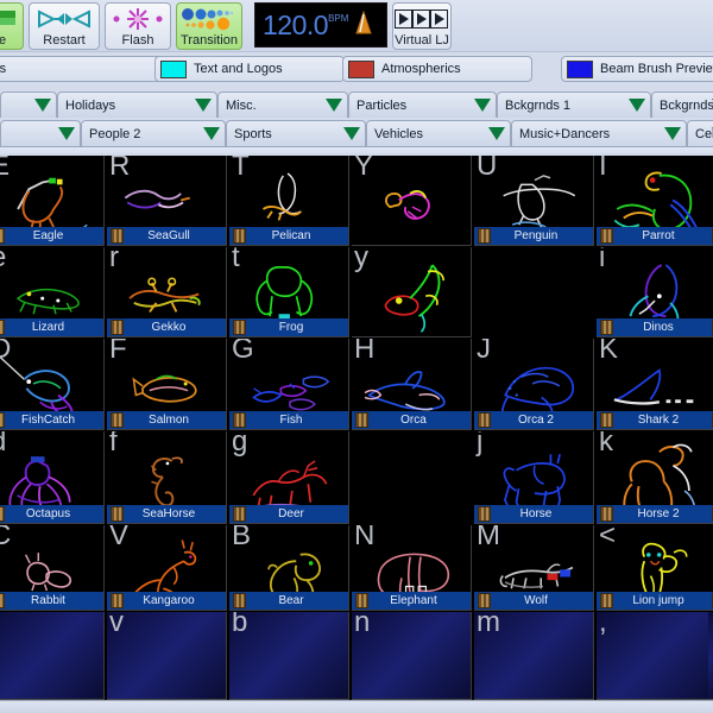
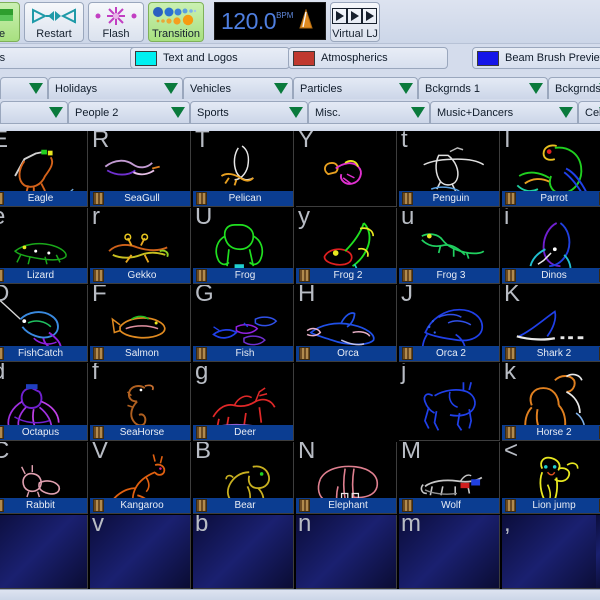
  e
  Restart
  Flash
  Transition
  120.0
  BPM
  Virtual LJ
  Text and Logos
  Atmospherics
  Beam Brush Previe
  Holidays
- Misc.
+ Vehicles
  Particles
  Bckgrnds 1
  Bckgrnds
  People 2
  Sports
- Vehicles
+ Misc.
  Music+Dancers
  E
  Eagle
  R
  SeaGull
  T
  Pelican
  Y
- U
+ t
  Penguin
  I
  Parrot
  Lizard
  r
  Gekko
- t
+ U
  Frog
  y
+ Frog 2
+ u
+ Frog 3
  i
  Dinos
  D
  FishCatch
  F
  Salmon
  G
  Fish
  H
  Orca
  J
  Orca 2
  K
  Shark 2
  Octapus
  f
  SeaHorse
  g
  Deer
  j
- Horse
  k
  Horse 2
  C
  Rabbit
  V
  Kangaroo
  B
  Bear
  N
  Elephant
  M
  Wolf
  <
  Lion jump
  v
  b
  n
  m
  ,
